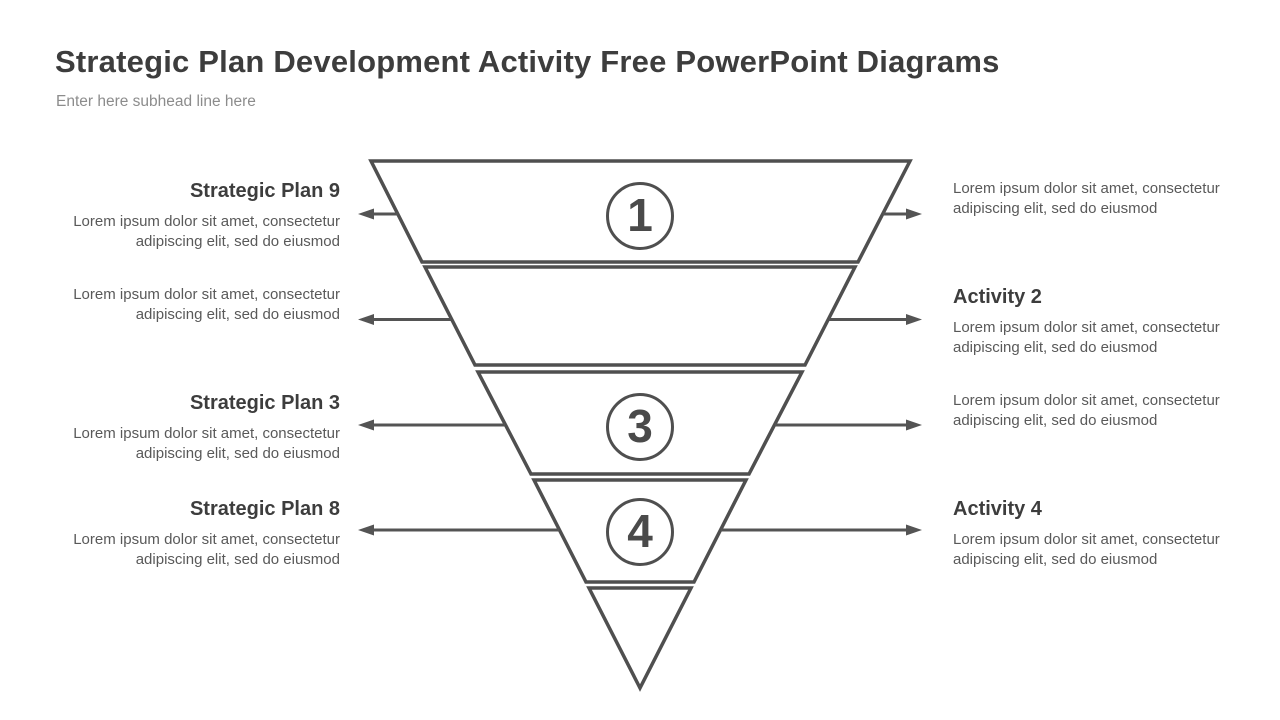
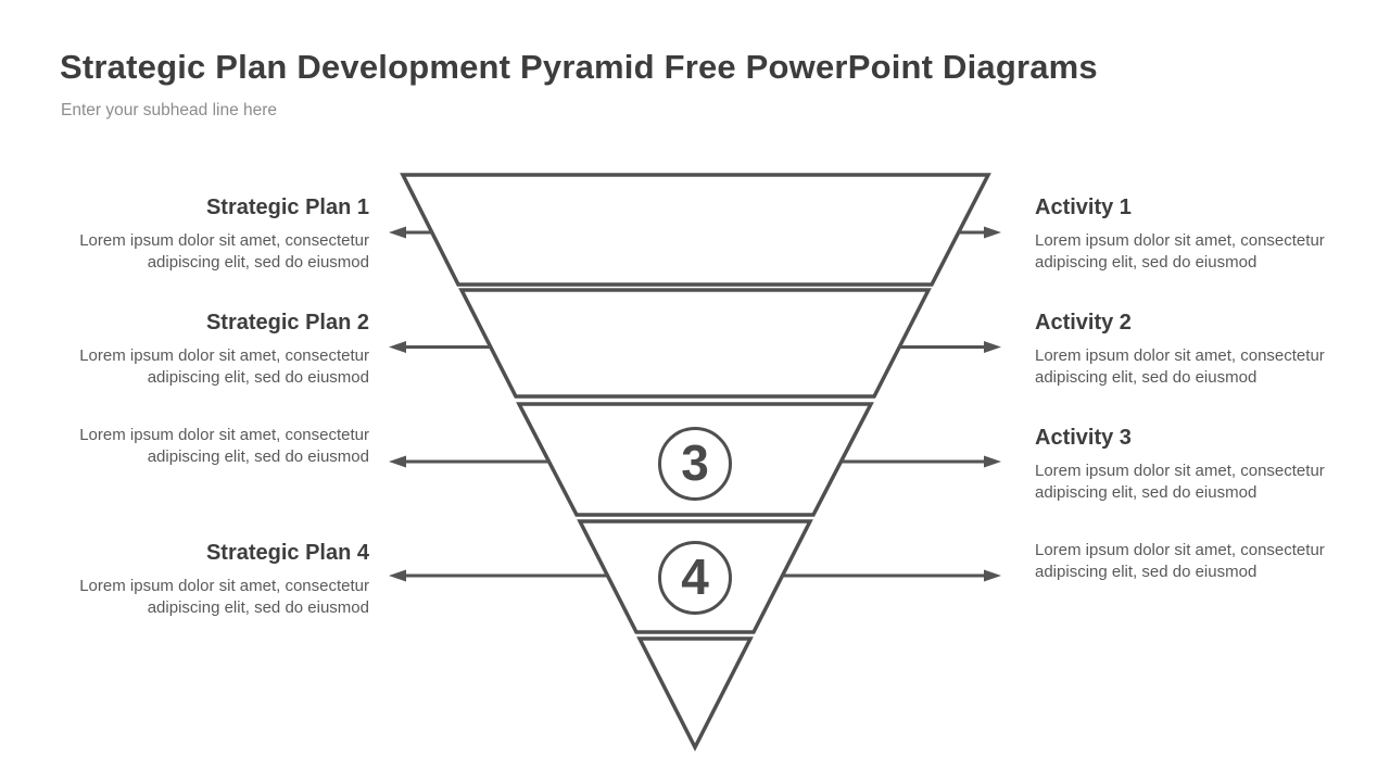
- Strategic Plan Development Activity Free PowerPoint Diagrams
+ Strategic Plan Development Pyramid Free PowerPoint Diagrams
- Enter here subhead line here
+ Enter your subhead line here
- 1
  3
  4
- Strategic Plan 9
+ Strategic Plan 1
  Lorem ipsum dolor sit amet, consectetur adipiscing elit, sed do eiusmod
+ Strategic Plan 2
  Lorem ipsum dolor sit amet, consectetur adipiscing elit, sed do eiusmod
- Strategic Plan 3
  Lorem ipsum dolor sit amet, consectetur adipiscing elit, sed do eiusmod
- Strategic Plan 8
+ Strategic Plan 4
  Lorem ipsum dolor sit amet, consectetur adipiscing elit, sed do eiusmod
+ Activity 1
  Lorem ipsum dolor sit amet, consectetur adipiscing elit, sed do eiusmod
  Activity 2
  Lorem ipsum dolor sit amet, consectetur adipiscing elit, sed do eiusmod
+ Activity 3
  Lorem ipsum dolor sit amet, consectetur adipiscing elit, sed do eiusmod
- Activity 4
  Lorem ipsum dolor sit amet, consectetur adipiscing elit, sed do eiusmod
